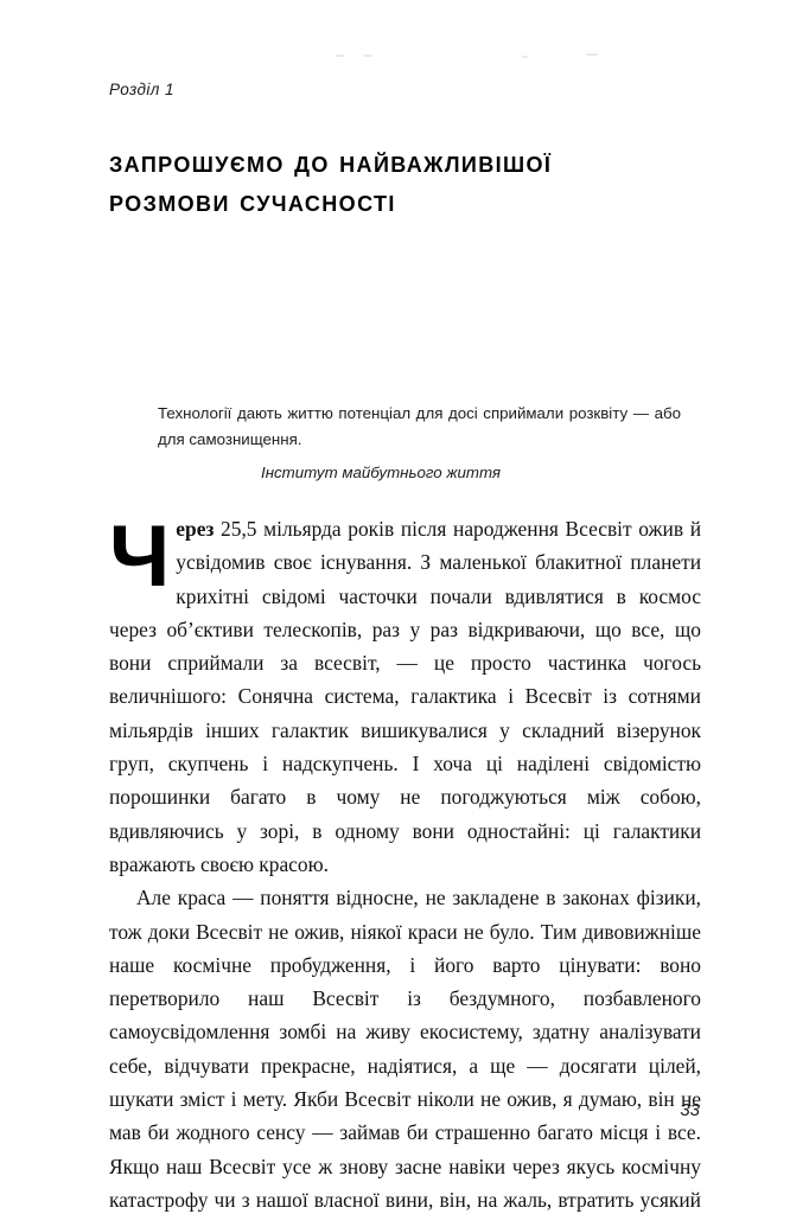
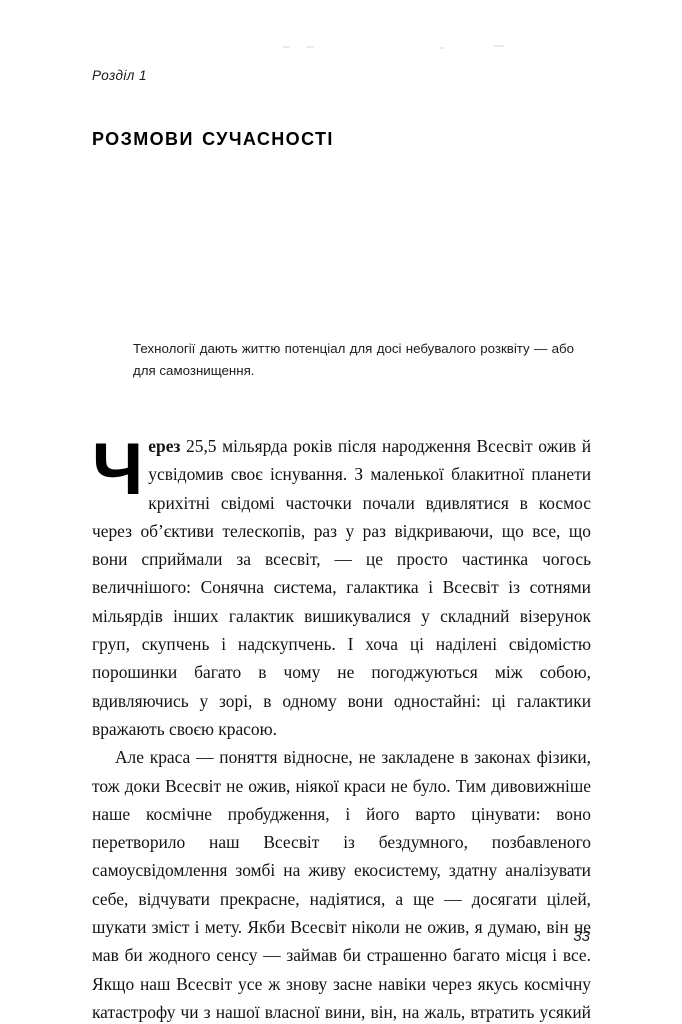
  Розділ 1
- запрошуємо до найважливішої
  розмови сучасності
- Технології дають життю потенціал для досі сприймали розквіту — або для самознищення.
+ Технології дають життю потенціал для досі небувалого розквіту — або для самознищення.
- Інститут майбутнього життя
  Ч
  ерез 25,5 мільярда років після народження Всесвіт ожив й усвідомив своє існування. З маленької блакитної планети крихітні свідомі часточки почали вдивлятися в космос через об’єктиви телескопів, раз у раз відкриваючи, що все, що вони сприймали за всесвіт, — це просто частинка чогось величнішого: Сонячна система, галактика і Всесвіт із сотнями мільярдів інших галактик вишикувалися у складний візерунок груп, скупчень і надскупчень. І хоча ці наділені свідомістю порошинки багато в чому не погоджуються між собою, вдивляючись у зорі, в одному вони одностайні: ці галактики вражають своєю красою.
  Але краса — поняття відносне, не закладене в законах фізики, тож доки Всесвіт не ожив, ніякої краси не було. Тим дивовижніше наше космічне пробудження, і його варто цінувати: воно перетворило наш Всесвіт із бездумного, позбавленого самоусвідомлення зомбі на живу екосистему, здатну аналізувати себе, відчувати прекрасне, надіятися, а ще — досягати цілей, шукати зміст і мету. Якби Всесвіт ніколи не ожив, я думаю, він не мав би жодного сенсу — займав би страшенно багато місця і все. Якщо наш Всесвіт усе ж знову засне навіки через якусь космічну катастрофу чи з нашої власної вини, він, на жаль, втратить усякий
  33
